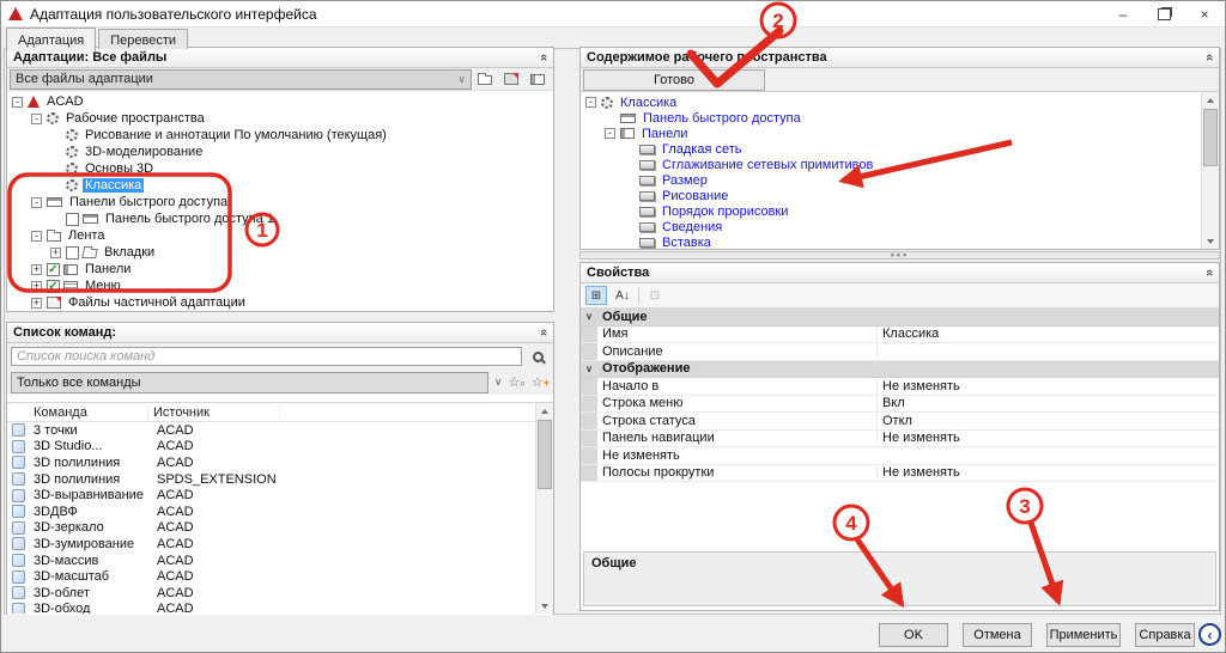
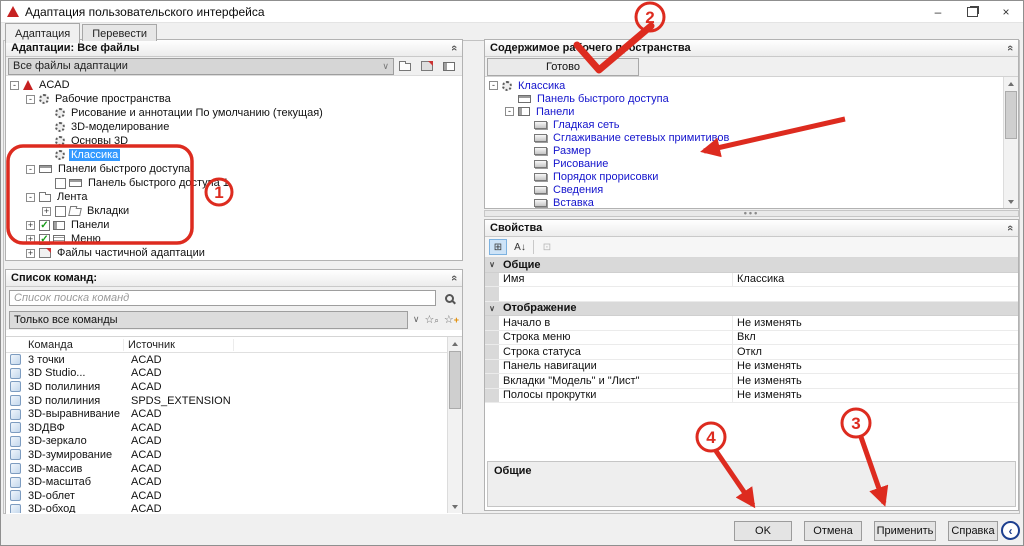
  Адаптация пользовательского интерфейса
  –
  ×
  Адаптация
  Перевести
  Адаптации: Все файлы
  Все файлы адаптации
  ∨
  -
  ACAD
  -
  Рабочие пространства
  Рисование и аннотации По умолчанию (текущая)
  3D-моделирование
  Основы 3D
  Классика
  -
  Панели быстрого доступа
  Панель быстрого достуа 1
  -
  Лента
  +
  Вкладки
  +
  ✓
  Панели
  +
  ✓
  Меню
  +
  Файлы частичной адаптации
  Список команд:
  Список поиска команд
  Только все команды
  ∨
  ☆⌕
  ☆+
  Команда
  Источник
  3 точки
  ACAD
  3D Studio...
  ACAD
  3D полилиния
  ACAD
  3D полилиния
  SPDS_EXTENSION
  3D-выравнивание
  ACAD
  3DДВФ
  ACAD
  3D-зеркало
  ACAD
  3D-зумирование
  ACAD
  3D-массив
  ACAD
  3D-масштаб
  ACAD
  3D-облет
  ACAD
  3D-обход
  ACAD
  Содержимое раочего постранства
  Готово
  -
  Классика
  Панель быстрого доступа
  -
  Панели
  Гладкая сеть
  Сглаживание сетевых примитивов
  Размер
  Рисование
  Порядок прорисовки
  Сведения
  Вставка
  •••
  Свойства
  ⊞
  A↓
  ⊡
  ∨
  Общие
  Имя
  Классика
- Описание
  ∨
  Отображение
  Начало в
  Не изменять
  Строка меню
  Вкл
  Строка статуса
  Откл
  Панель навигации
  Не изменять
+ Вкладки "Модель" и "Лист"
  Не изменять
  Полосы прокрутки
  Не изменять
  Общие
  OK
  Отмена
  Применить
  Справка
  ‹
  1
  2
  3
  4
